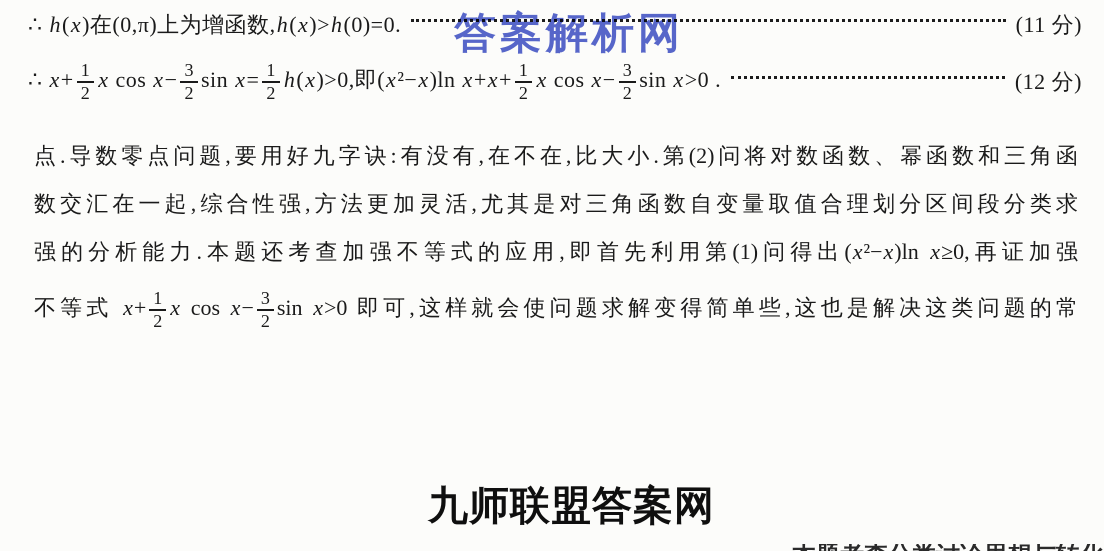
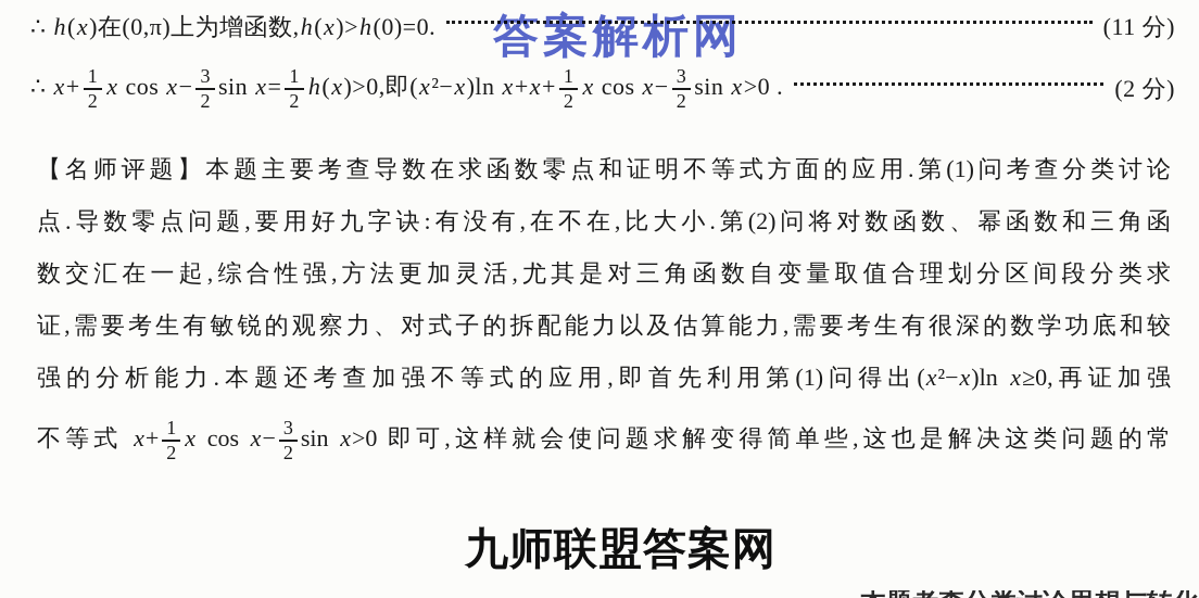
  ∴ h(x)在(0,π)上为增函数,h(x)>h(0)=0.
  (11 分)
  ∴ x+
  1
  2
  x cos x−
  3
  2
  sin x=
  1
  2
  h(x)>0,即(x²−x)ln x+x+
  1
  2
  x cos x−
  3
  2
  sin x>0 .
- (12 分)
+ (2 分)
+ 【名师评题】本题主要考查导数在求函数零点和证明不等式方面的应用.第(1)问考查分类讨论
  点.导数零点问题,要用好九字诀:有没有,在不在,比大小.第(2)问将对数函数、幂函数和三角函
  数交汇在一起,综合性强,方法更加灵活,尤其是对三角函数自变量取值合理划分区间段分类求
+ 证,需要考生有敏锐的观察力、对式子的拆配能力以及估算能力,需要考生有很深的数学功底和较
  强的分析能力.本题还考查加强不等式的应用,即首先利用第(1)问得出(x²−x)ln x≥0,再证加强
  不等式 x+
  1
  2
  x cos x−
  3
  2
  sin x>0 即可,这样就会使问题求解变得简单些,这也是解决这类问题的常
  答案解析网
  九师联盟答案网
